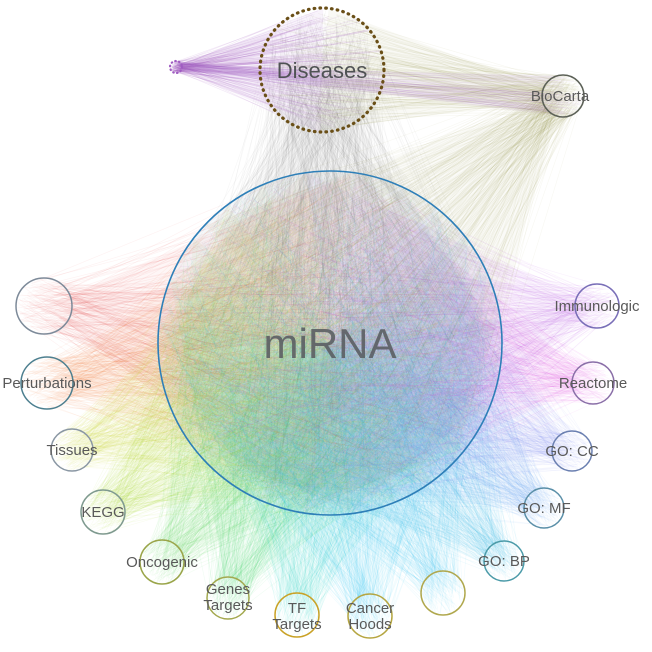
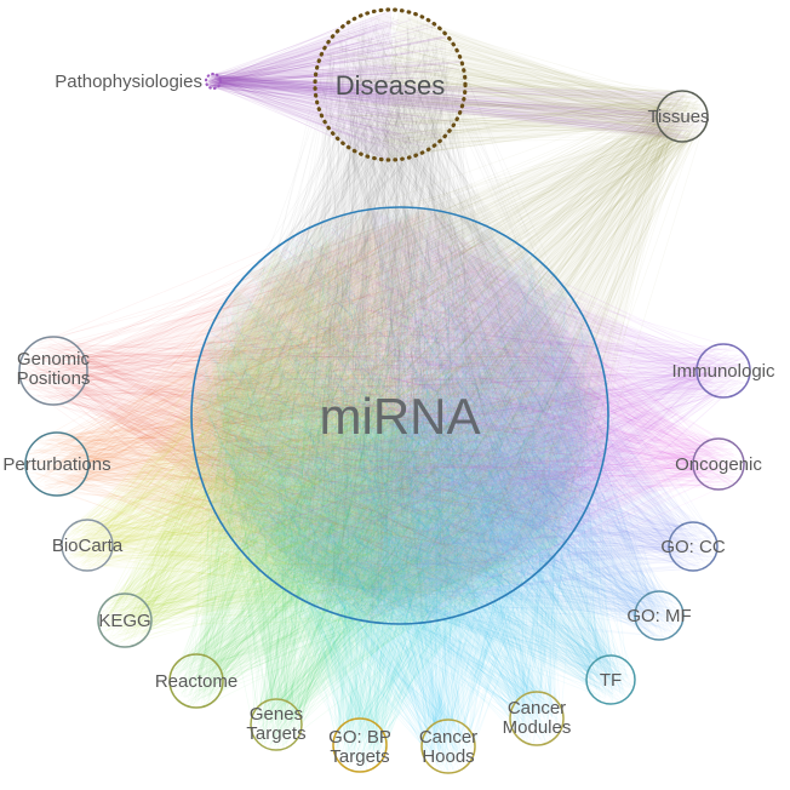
  miRNA
  Diseases
+ Pathophysiologies
- BioCarta
+ Tissues
+ Genomic Positions
  Perturbations
- Tissues
+ BioCarta
  KEGG
- Oncogenic
+ Reactome
  Genes Targets
- TF Targets
+ GO: BP Targets
  Cancer Hoods
+ Cancer Modules
- GO: BP
+ TF
  GO: MF
  GO: CC
- Reactome
+ Oncogenic
  Immunologic
